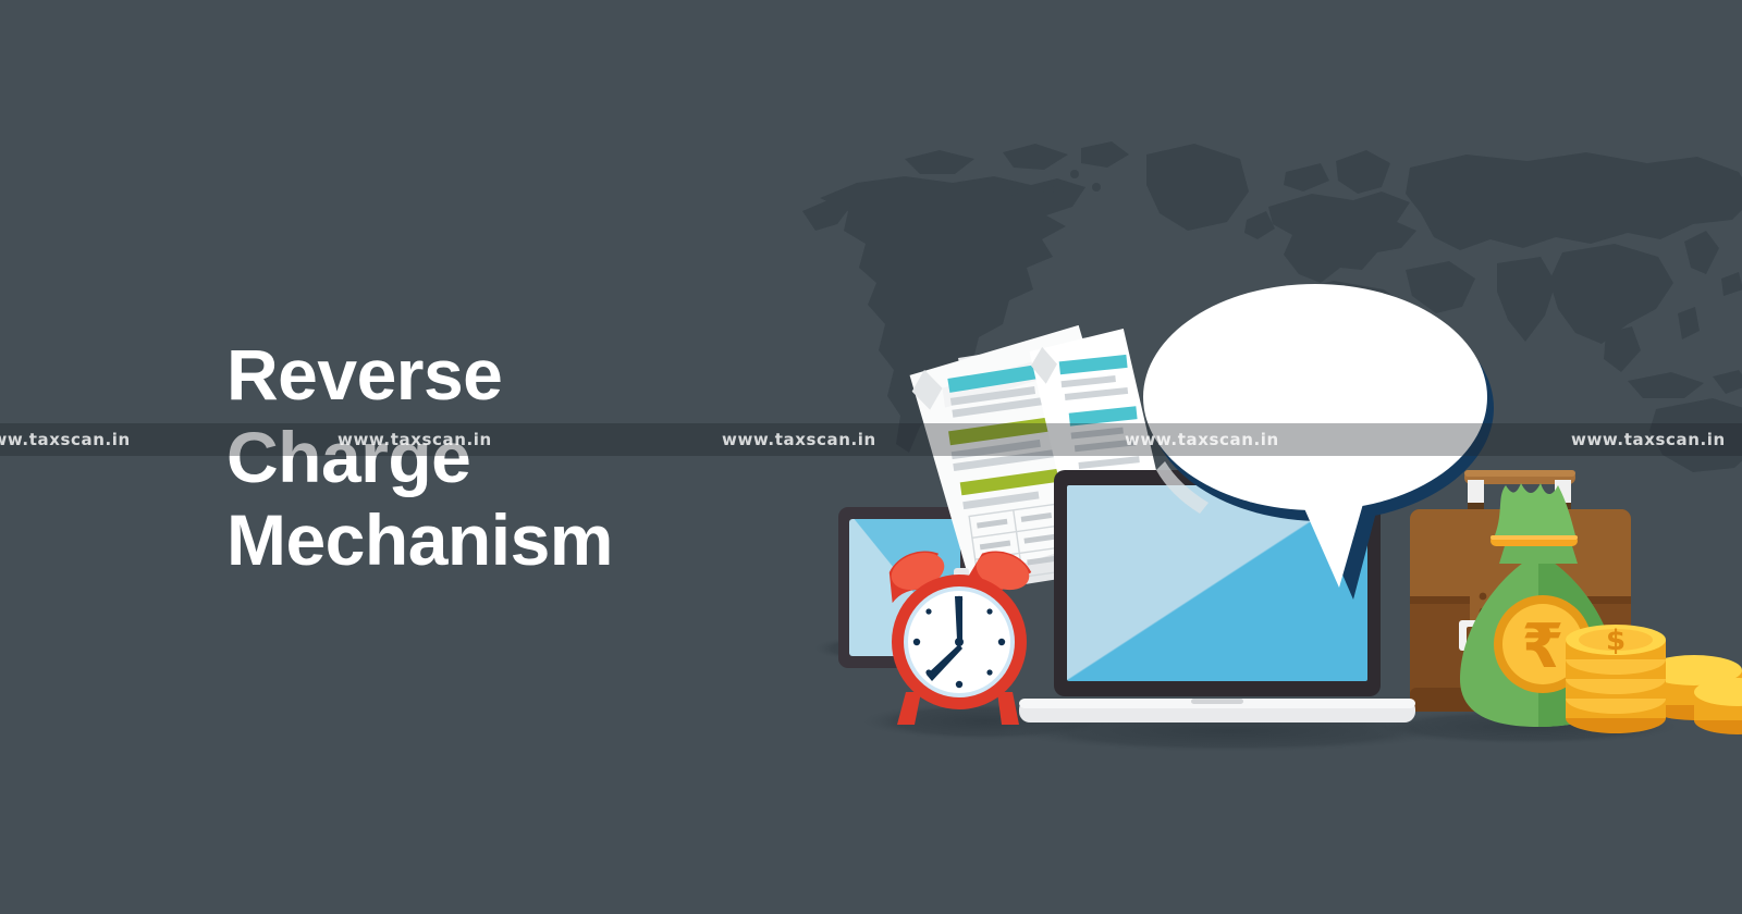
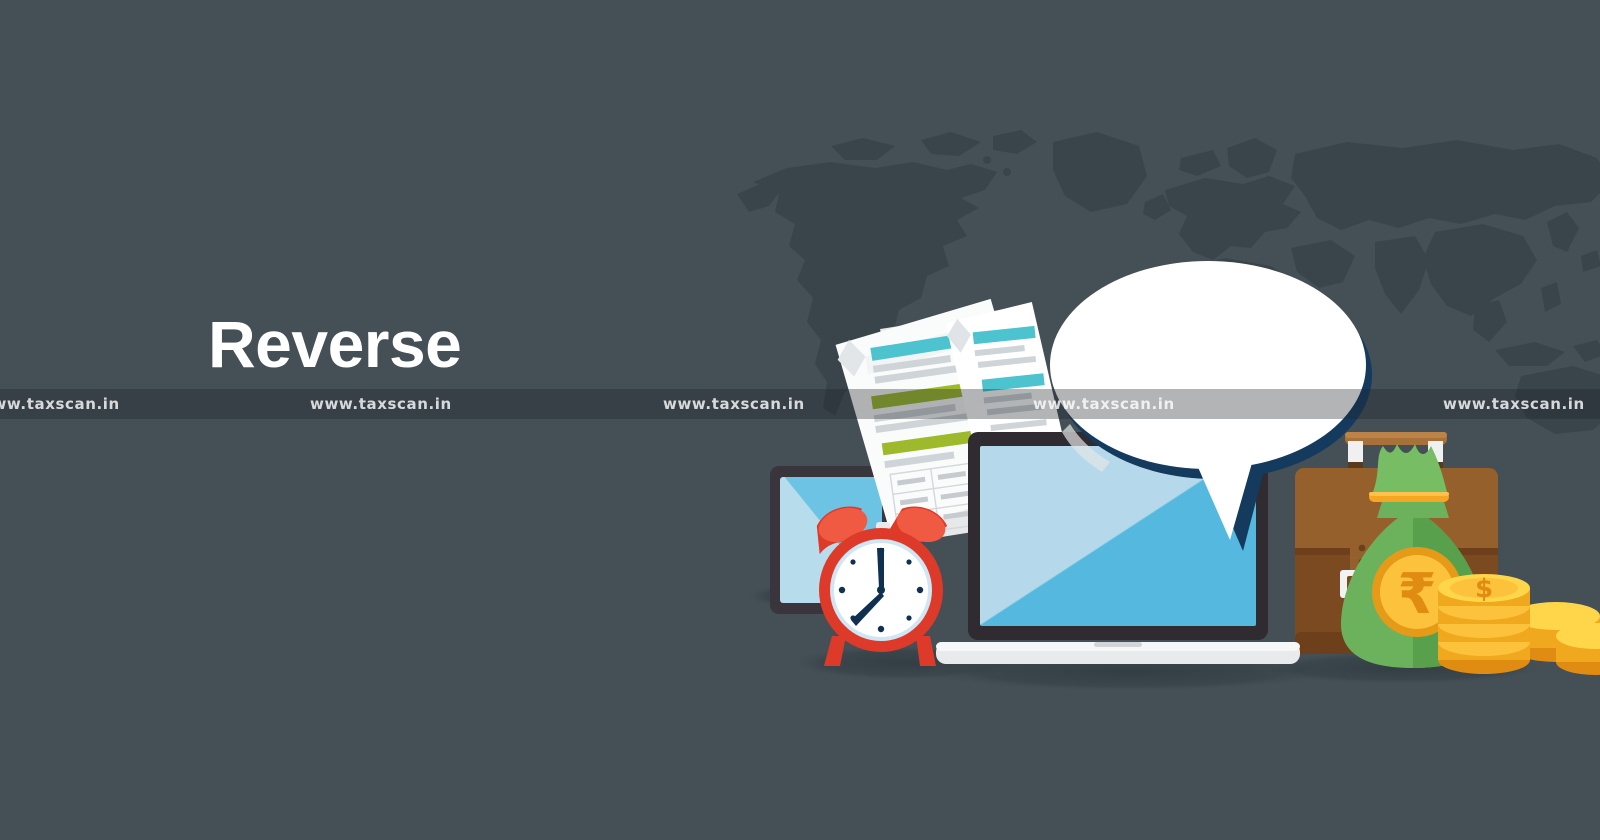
  Reverse
- Charge
- Mechanism
  ₹
  $
  w.taxscan.in
  www.taxscan.in
  www.taxscan.in
  www.taxscan.in
  www.taxscan.in
